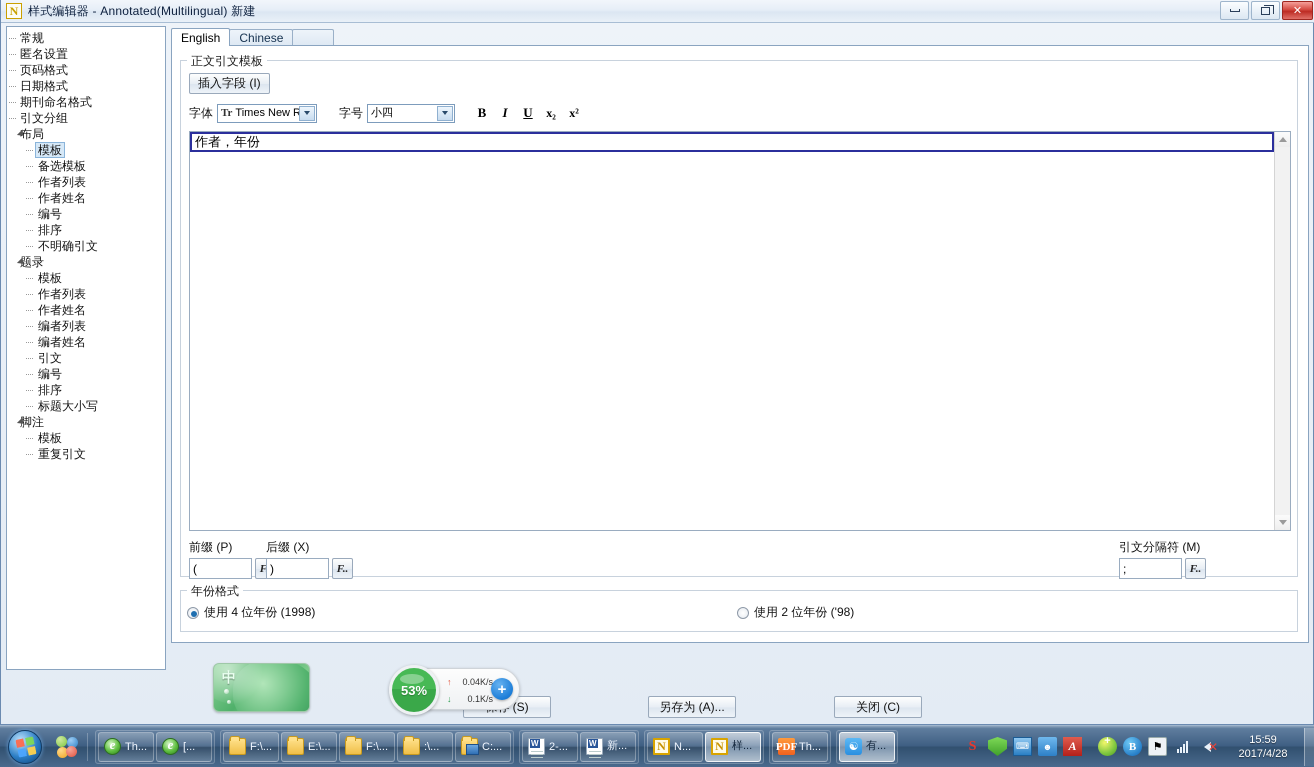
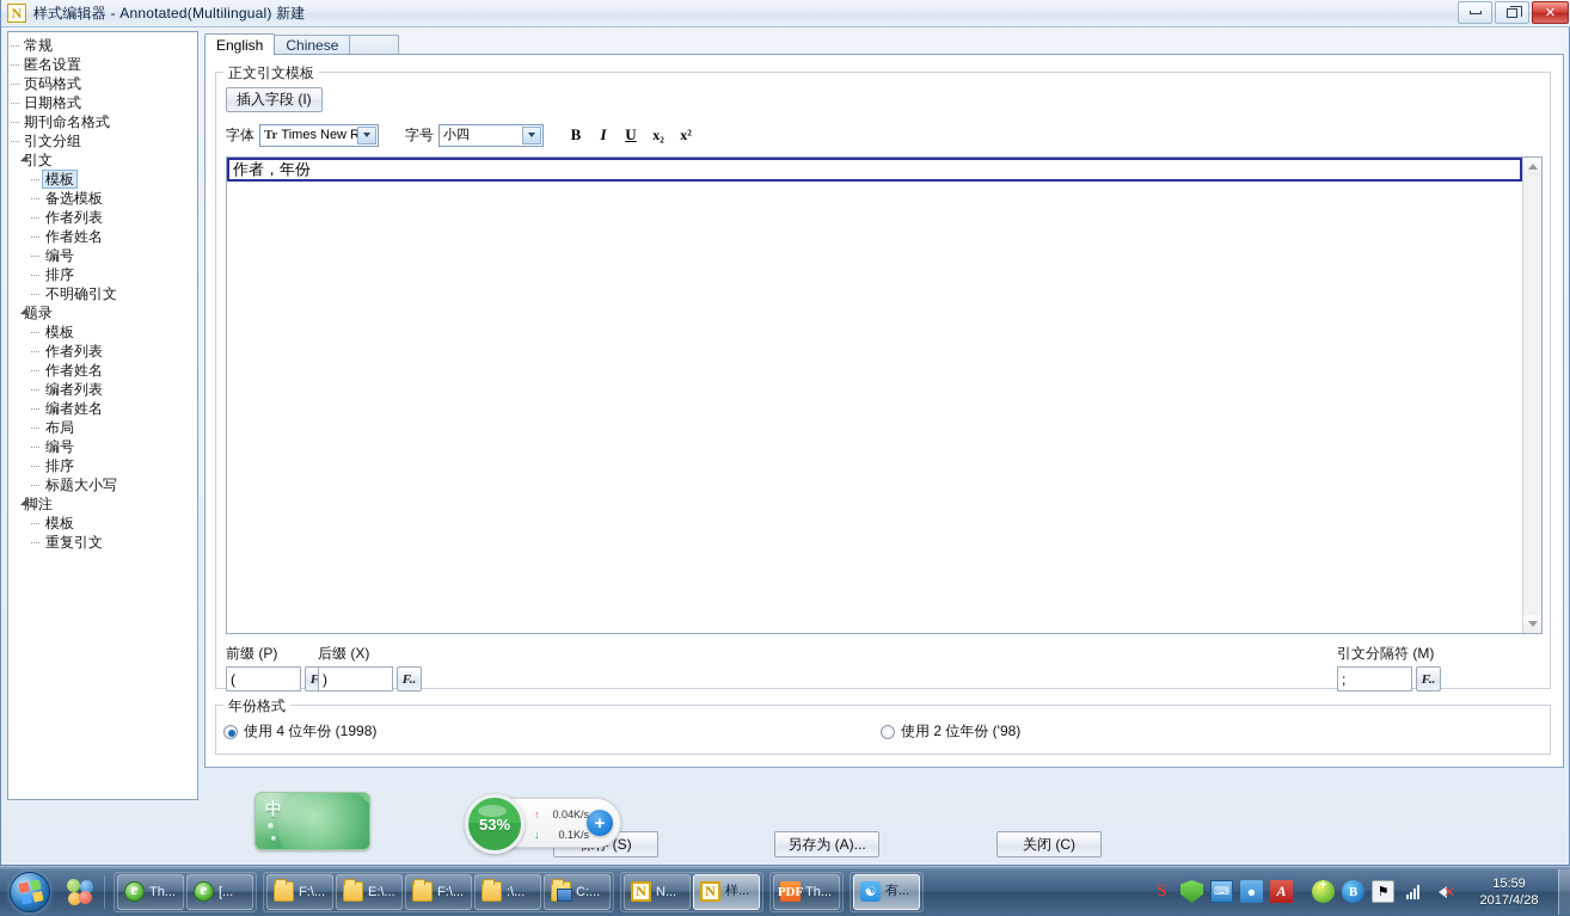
  N
  样式编辑器 - Annotated(Multilingual) 新建
  ✕
  常规
  匿名设置
  页码格式
  日期格式
  期刊命名格式
  引文分组
- 布局
+ 引文
  模板
  备选模板
  作者列表
  作者姓名
  编号
  排序
  不明确引文
  题录
  模板
  作者列表
  作者姓名
  编者列表
  编者姓名
- 引文
+ 布局
  编号
  排序
  标题大小写
  脚注
  模板
  重复引文
  English
  Chinese
  正文引文模板
  插入字段 (I)
  字体
  Tr
  Times New R
  字号
  小四
  B
  I
  U
  x₂
  x²
  作者，年份
  前缀 (P)
  (
  后缀 (X)
  )
  F..
  引文分隔符 (M)
  ;
  F..
  年份格式
  使用 4 位年份 (1998)
  使用 2 位年份 ('98)
  另存为 (A)...
  关闭 (C)
  中
  53%
  ↑
  0.04K/s
  ↓
  0.1K/s
  +
  Th...
  [...
  F:\...
  E:\...
  F:\...
  :\...
  C:...
- 2-...
- 新...
  N
  N...
  N
  样...
  PDF
  Th...
  ☯
  有...
  S
  ⌨
  ☻
  A
  B
  ⚑
  ✕
  15:59
  2017/4/28
